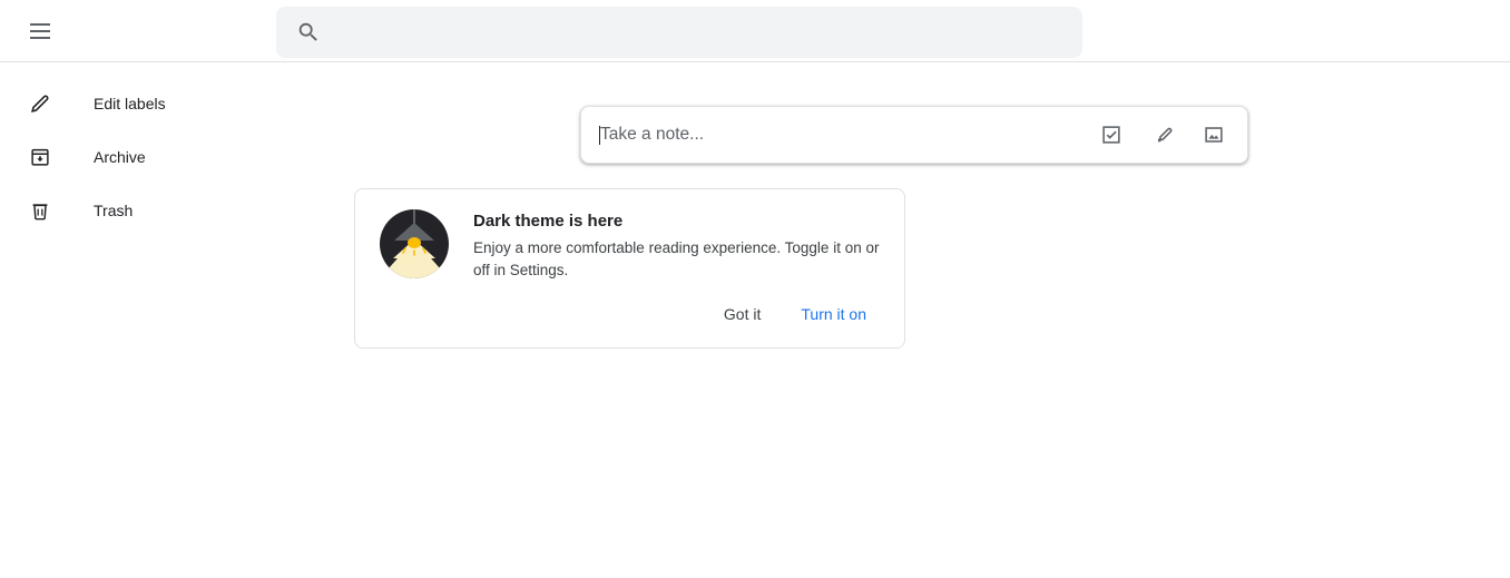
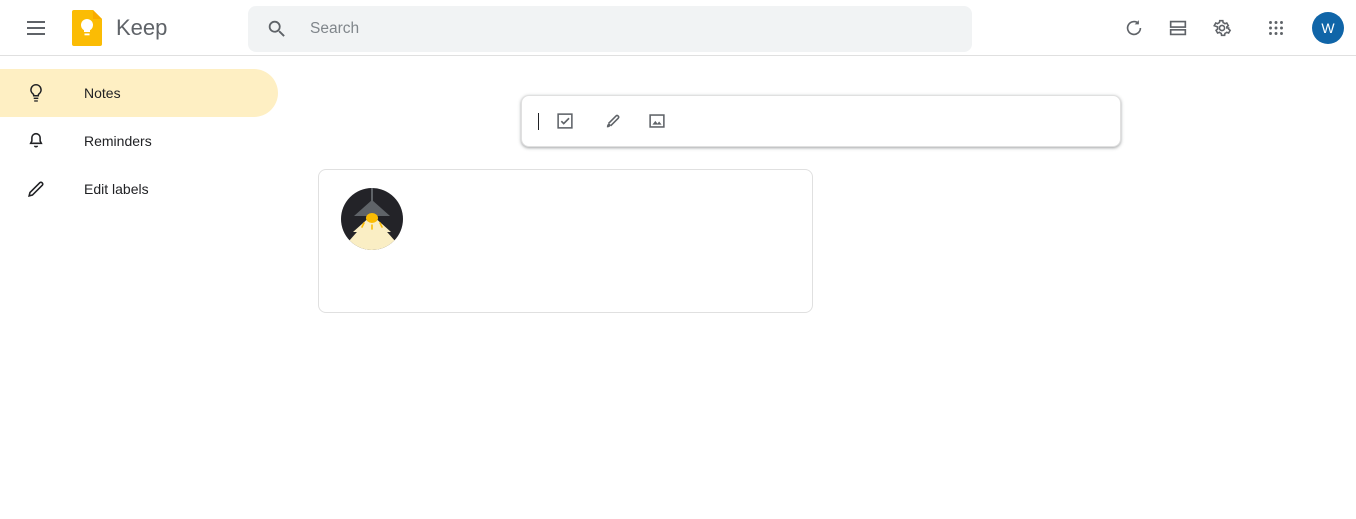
+ Keep
+ Search
+ W
+ Notes
+ Reminders
  Edit labels
- Archive
- Trash
- Take a note...
- Dark theme is here
- Enjoy a more comfortable reading experience. Toggle it on or off in Settings.
- Got it
- Turn it on
